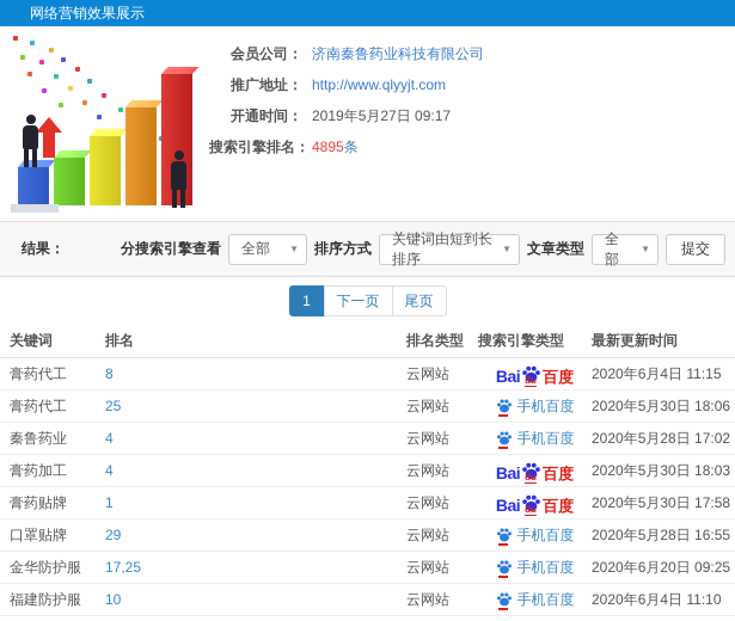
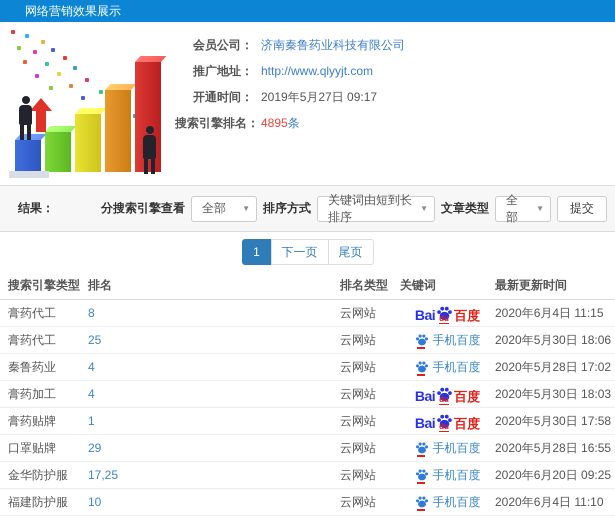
  网络营销效果展示
  会员公司：
  济南秦鲁药业科技有限公司
  推广地址：
  http://www.qlyyjt.com
  开通时间：
  2019年5月27日 09:17
  搜索引擎排名：
  4895
  条
  结果：
  分搜索引擎查看
  全部
  ▼
  排序方式
  关键词由短到长排序
  ▼
  文章类型
  全部
  ▼
  提交
  1
  下一页
  尾页
- 关键词
+ 搜索引擎类型
  排名
  排名类型
- 搜索引擎类型
+ 关键词
  最新更新时间
  膏药代工
  8
  云网站
  Bai
  du
  百度
  2020年6月4日 11:15
  膏药代工
  25
  云网站
  手机百度
  2020年5月30日 18:06
  秦鲁药业
  4
  云网站
  手机百度
  2020年5月28日 17:02
  膏药加工
  4
  云网站
  Bai
  du
  百度
  2020年5月30日 18:03
  膏药贴牌
  1
  云网站
  Bai
  du
  百度
  2020年5月30日 17:58
  口罩贴牌
  29
  云网站
  手机百度
  2020年5月28日 16:55
  金华防护服
  17,25
  云网站
  手机百度
  2020年6月20日 09:25
  福建防护服
  10
  云网站
  手机百度
  2020年6月4日 11:10
